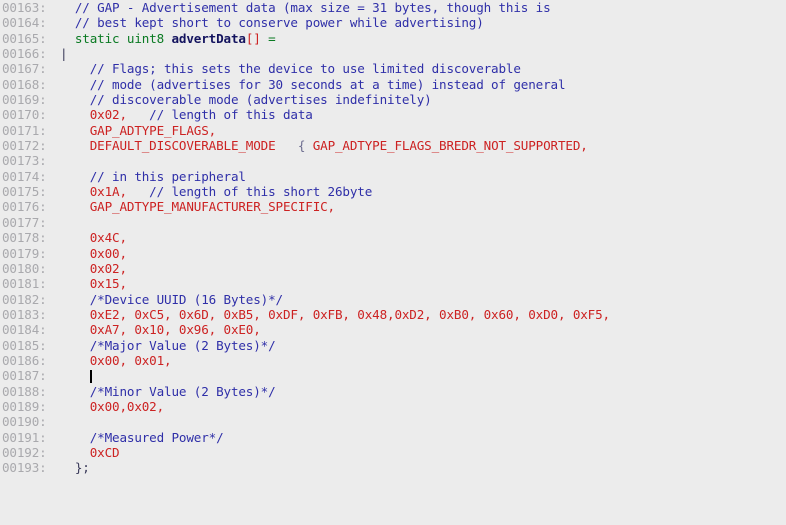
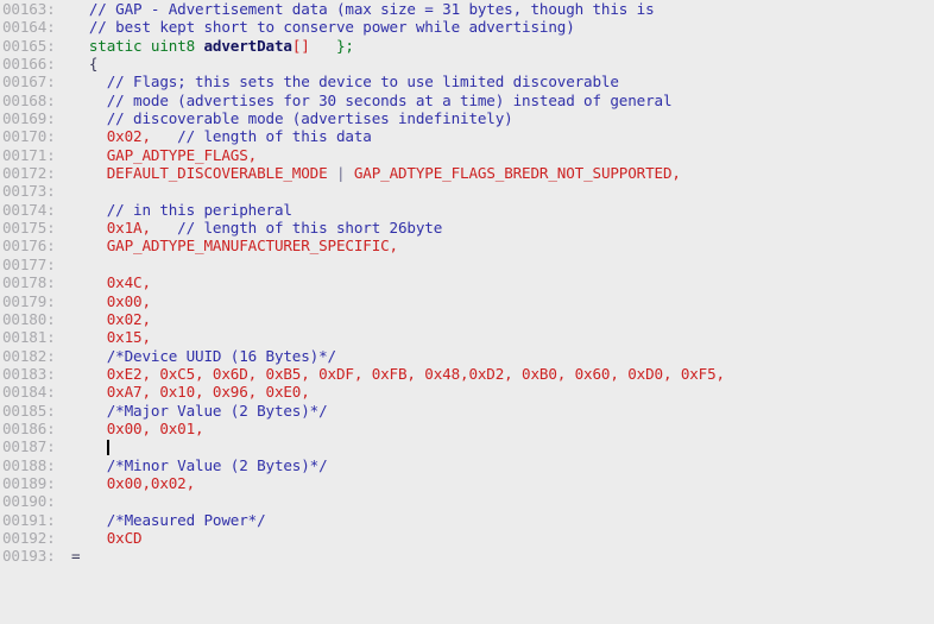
  00163:
  // GAP - Advertisement data (max size = 31 bytes, though this is
  00164:
  // best kept short to conserve power while advertising)
  00165:
- static uint8 advertData[] =
+ static uint8 advertData[] };
  00166:
- |
+ {
  00167:
  // Flags; this sets the device to use limited discoverable
  00168:
  // mode (advertises for 30 seconds at a time) instead of general
  00169:
  // discoverable mode (advertises indefinitely)
  00170:
  0x02, // length of this data
  00171:
  GAP_ADTYPE_FLAGS,
  00172:
- DEFAULT_DISCOVERABLE_MODE { GAP_ADTYPE_FLAGS_BREDR_NOT_SUPPORTED,
+ DEFAULT_DISCOVERABLE_MODE | GAP_ADTYPE_FLAGS_BREDR_NOT_SUPPORTED,
  00173:
  00174:
  // in this peripheral
  00175:
  0x1A, // length of this short 26byte
  00176:
  GAP_ADTYPE_MANUFACTURER_SPECIFIC,
  00177:
  00178:
  0x4C,
  00179:
  0x00,
  00180:
  0x02,
  00181:
  0x15,
  00182:
  /*Device UUID (16 Bytes)*/
  00183:
  0xE2, 0xC5, 0x6D, 0xB5, 0xDF, 0xFB, 0x48,0xD2, 0xB0, 0x60, 0xD0, 0xF5,
  00184:
  0xA7, 0x10, 0x96, 0xE0,
  00185:
  /*Major Value (2 Bytes)*/
  00186:
  0x00, 0x01,
  00187:
  00188:
  /*Minor Value (2 Bytes)*/
  00189:
  0x00,0x02,
  00190:
  00191:
  /*Measured Power*/
  00192:
  0xCD
  00193:
- };
+ =
